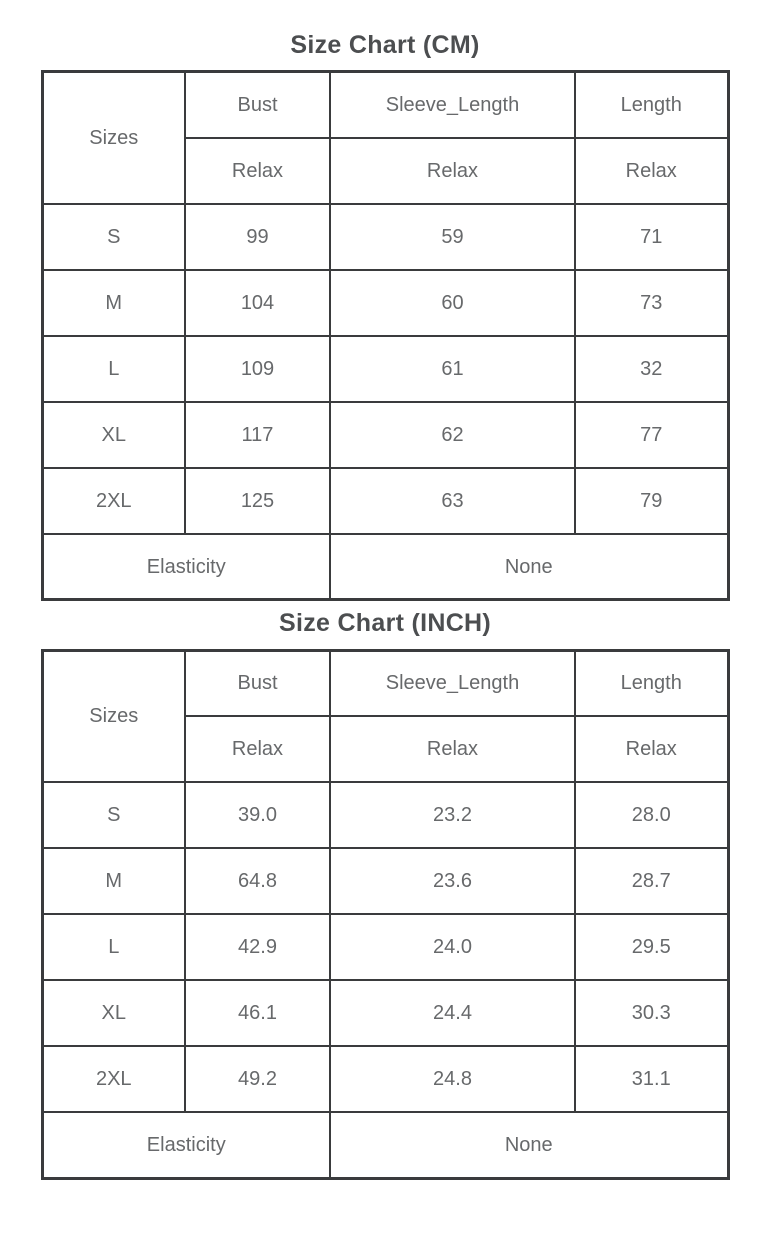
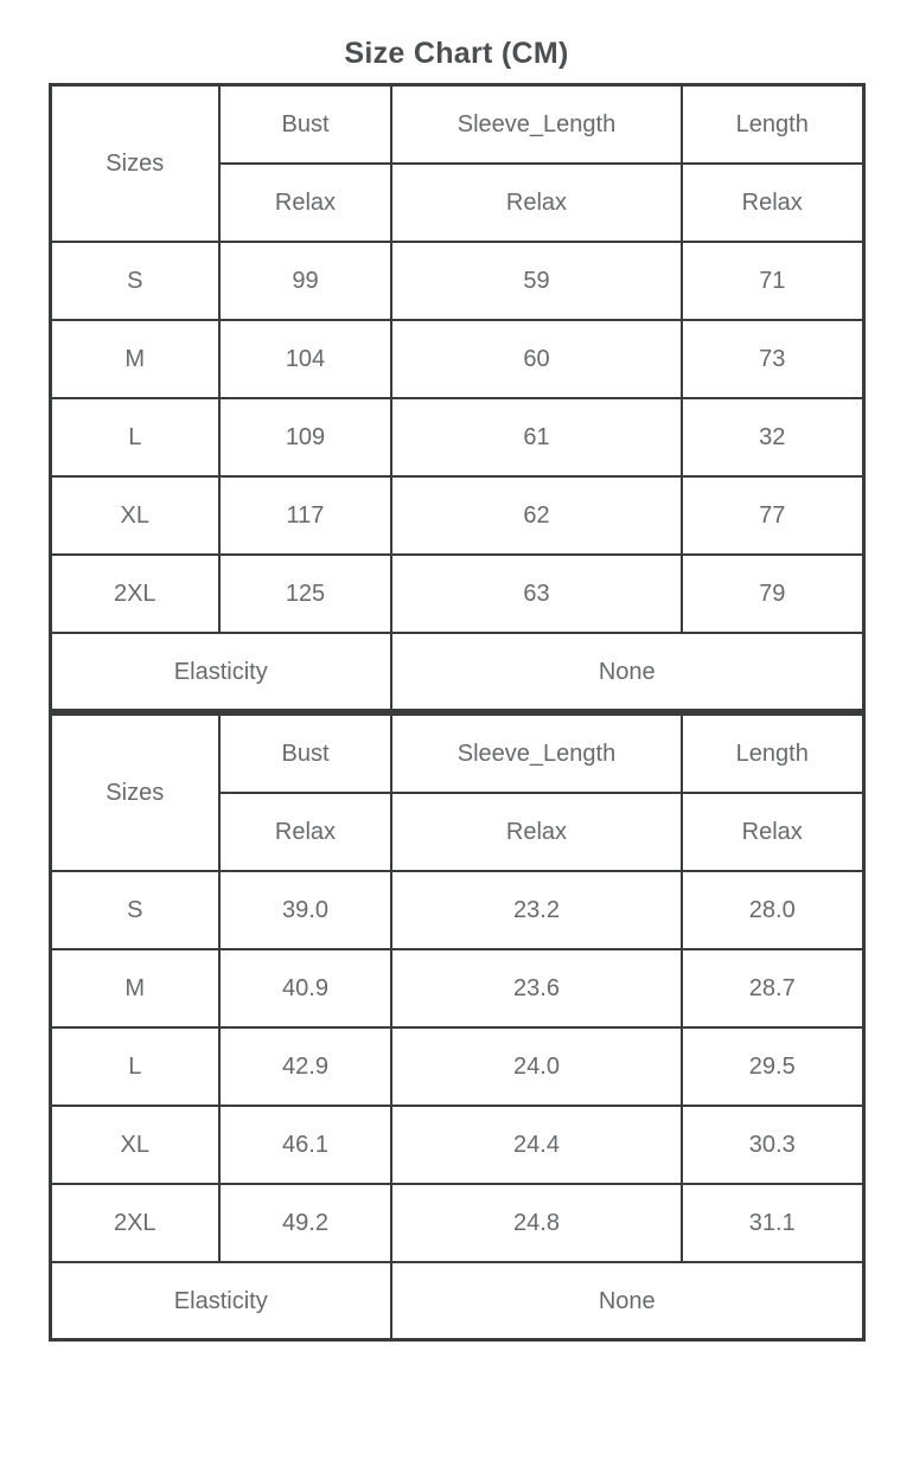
  Size Chart (CM)
  Sizes	Bust	Sleeve_Length	Length
  Relax	Relax	Relax
  S	99	59	71
  M	104	60	73
  L	109	61	32
  XL	117	62	77
  2XL	125	63	79
  Elasticity	None
- Size Chart (INCH)
  Sizes	Bust	Sleeve_Length	Length
  Relax	Relax	Relax
  S	39.0	23.2	28.0
- M	64.8	23.6	28.7
+ M	40.9	23.6	28.7
  L	42.9	24.0	29.5
  XL	46.1	24.4	30.3
  2XL	49.2	24.8	31.1
  Elasticity	None
